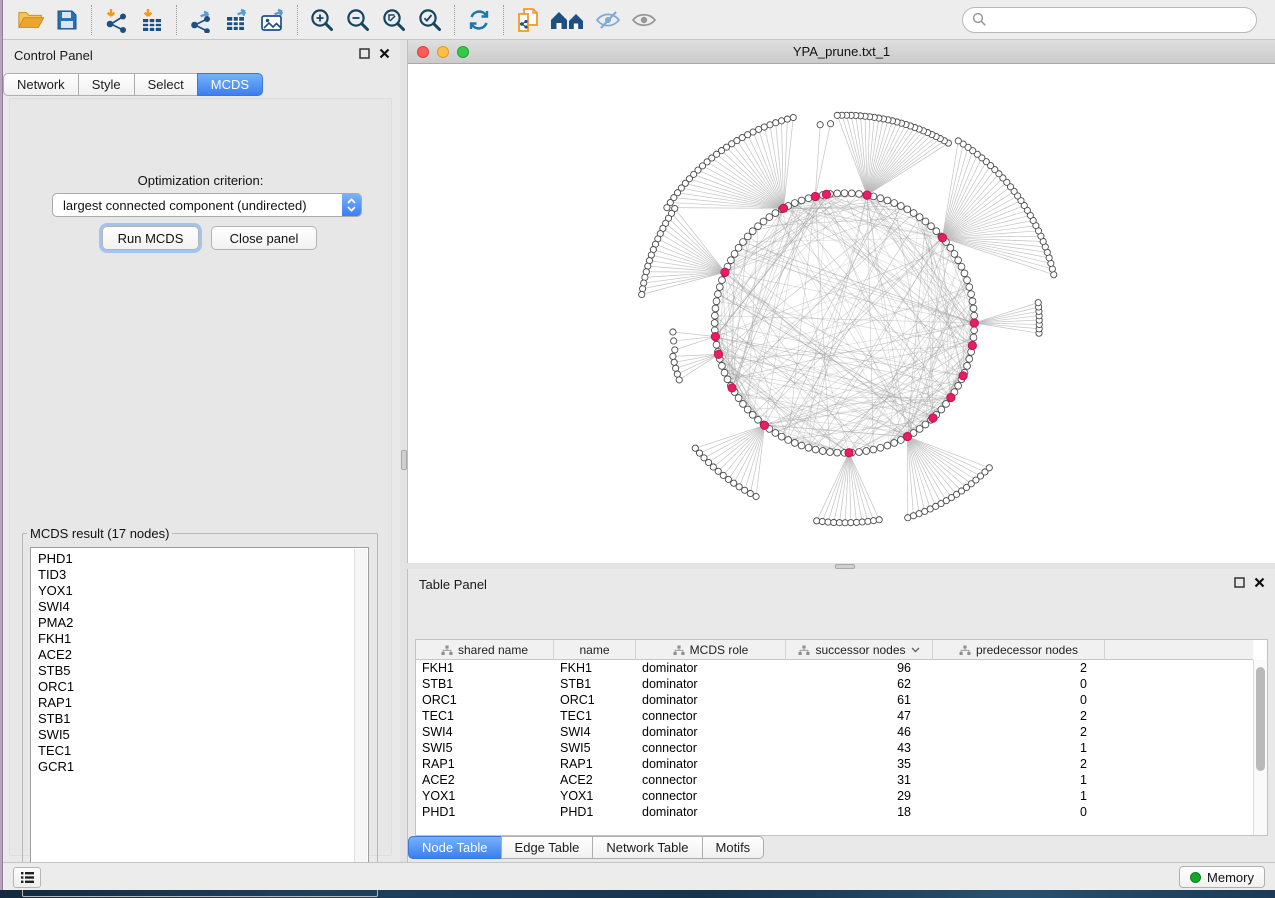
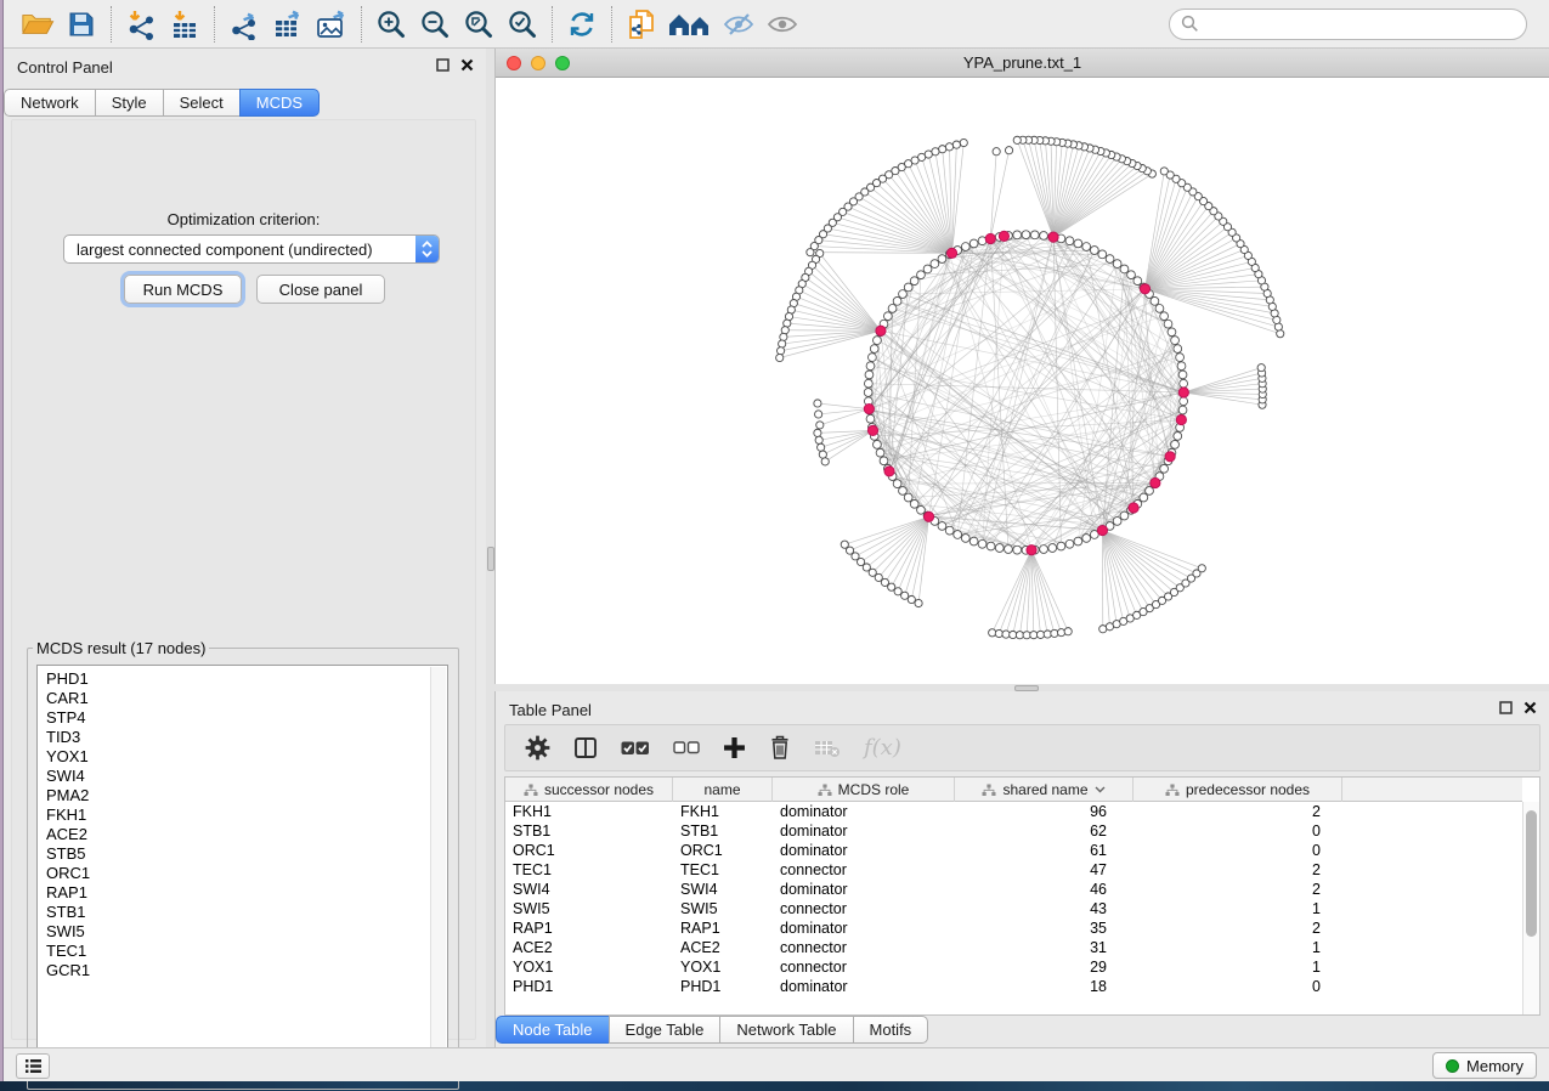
  Control Panel
  Network
  Style
  Select
  MCDS
  Optimization criterion:
  largest connected component (undirected)
  Run MCDS
  Close panel
  MCDS result (17 nodes)
  PHD1
+ CAR1
+ STP4
  TID3
  YOX1
  SWI4
  PMA2
  FKH1
  ACE2
  STB5
  ORC1
  RAP1
  STB1
  SWI5
  TEC1
  GCR1
  YPA_prune.txt_1
  Table Panel
+ f(x)
- shared name
+ successor nodes
  name
  MCDS role
- successor nodes
+ shared name
  predecessor nodes
  FKH1
  FKH1
  dominator
  96
  2
  STB1
  STB1
  dominator
  62
  0
  ORC1
  ORC1
  dominator
  61
  0
  TEC1
  TEC1
  connector
  47
  2
  SWI4
  SWI4
  dominator
  46
  2
  SWI5
  SWI5
  connector
  43
  1
  RAP1
  RAP1
  dominator
  35
  2
  ACE2
  ACE2
  connector
  31
  1
  YOX1
  YOX1
  connector
  29
  1
  PHD1
  PHD1
  dominator
  18
  0
  Node Table
  Edge Table
  Network Table
  Motifs
  Memory
